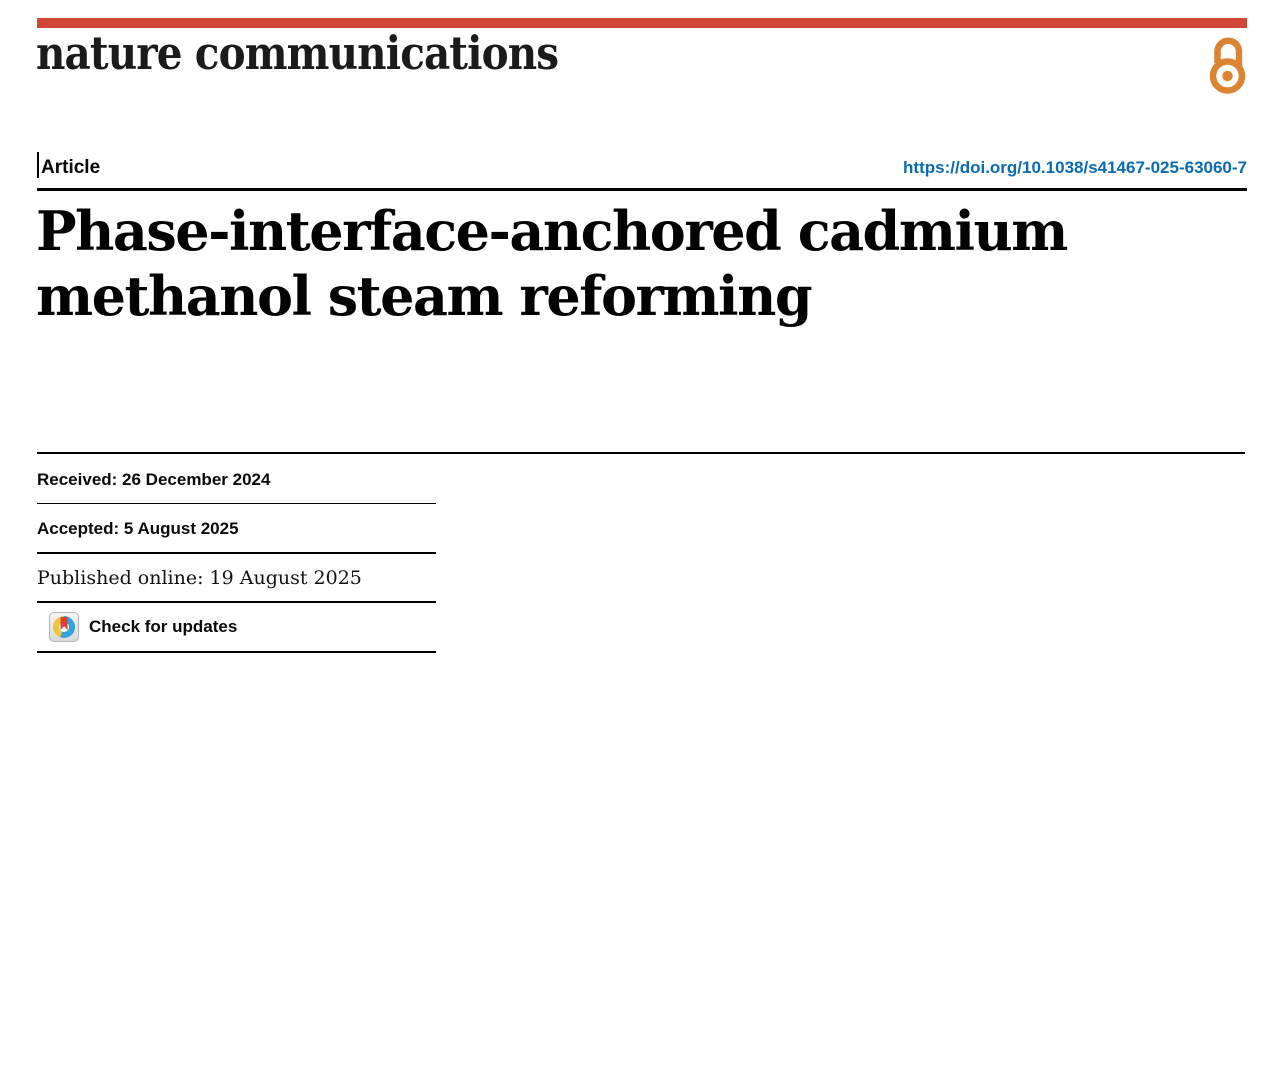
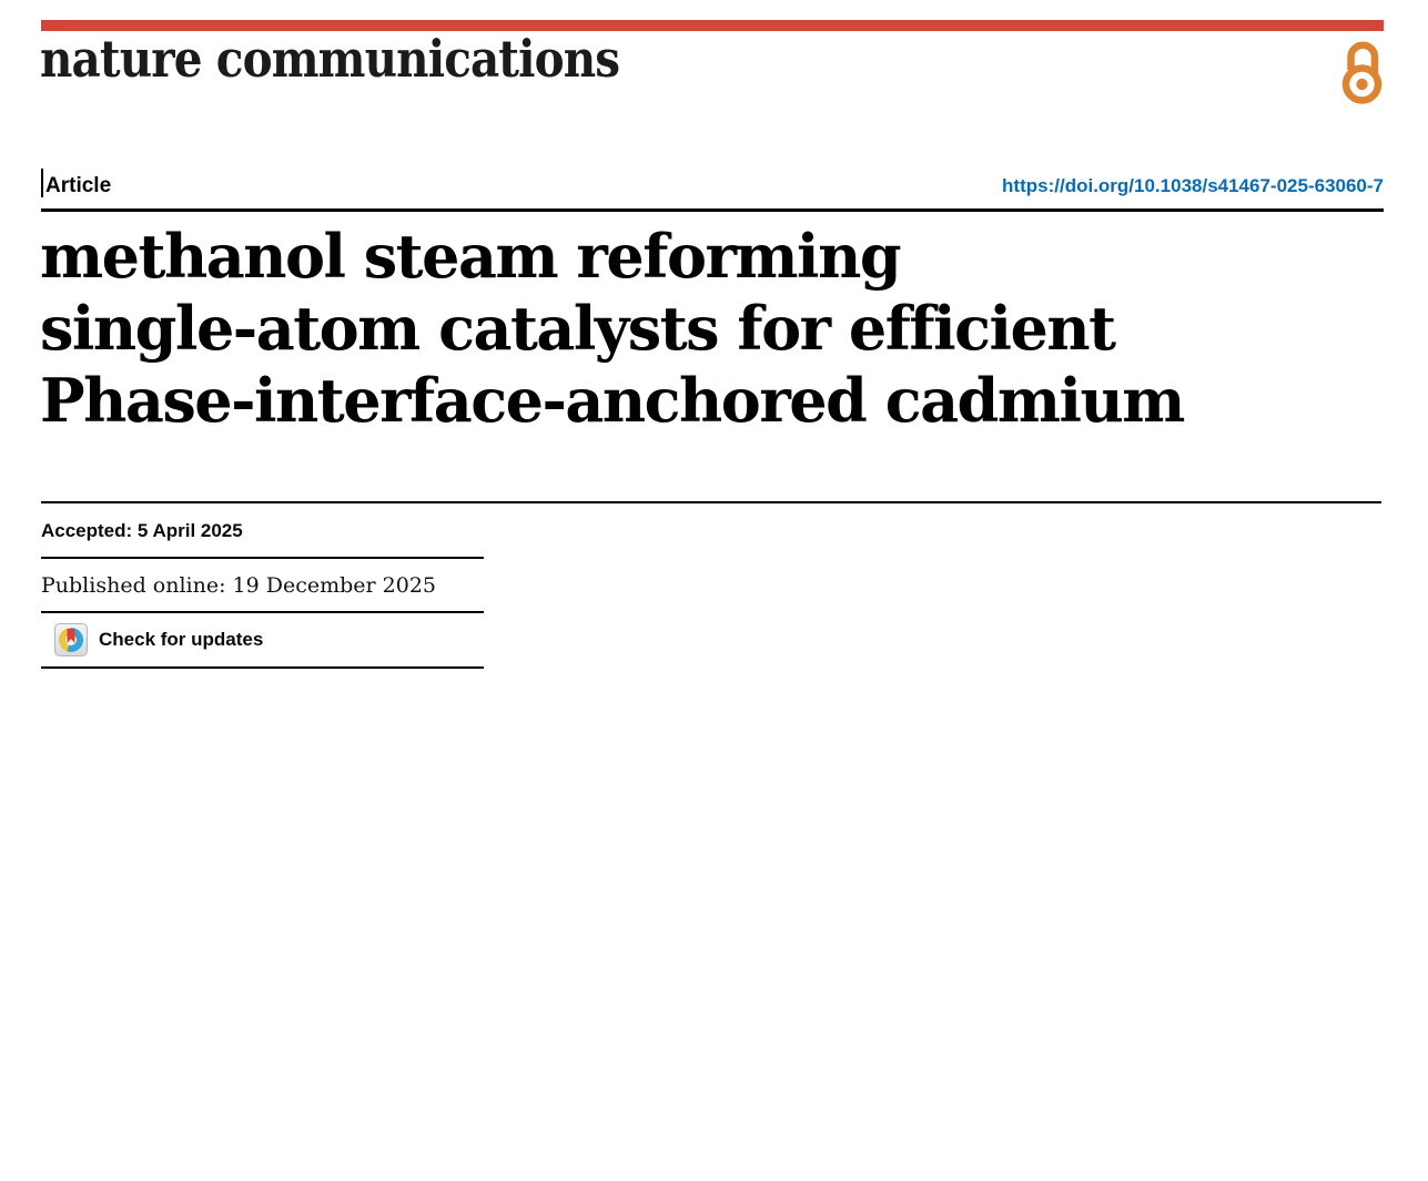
  nature communications
  Article
  https://doi.org/10.1038/s41467-025-63060-7
- Phase-interface-anchored cadmium
+ methanol steam reforming
+ single-atom catalysts for efficient
- methanol steam reforming
+ Phase-interface-anchored cadmium
- Received: 26 December 2024
- Accepted: 5 August 2025
+ Accepted: 5 April 2025
- Published online: 19 August 2025
+ Published online: 19 December 2025
  Check for updates
